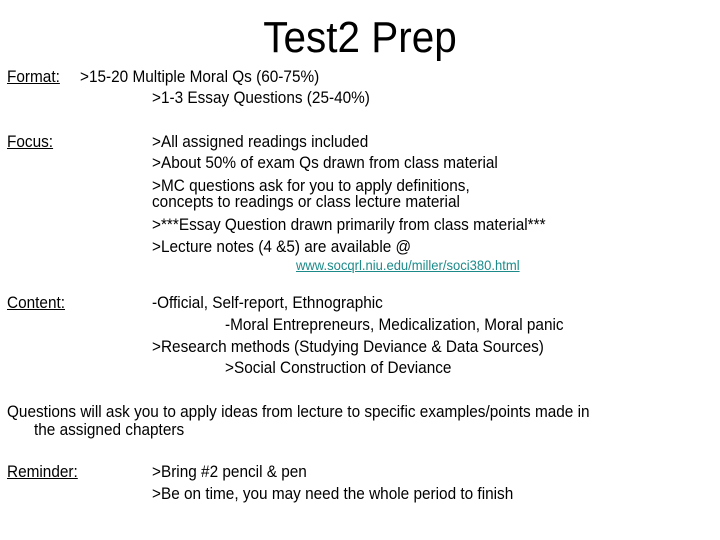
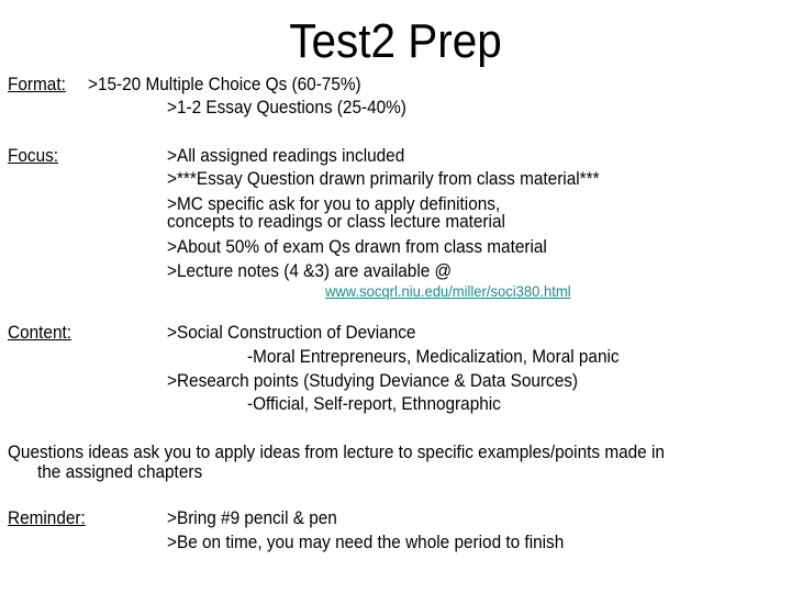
  Test2 Prep
  Format:
- >15-20 Multiple Moral Qs (60-75%)
+ >15-20 Multiple Choice Qs (60-75%)
- >1-3 Essay Questions (25-40%)
+ >1-2 Essay Questions (25-40%)
  Focus:
  >All assigned readings included
- >About 50% of exam Qs drawn from class material
+ >***Essay Question drawn primarily from class material***
- >MC questions ask for you to apply definitions,
+ >MC specific ask for you to apply definitions,
  concepts to readings or class lecture material
- >***Essay Question drawn primarily from class material***
+ >About 50% of exam Qs drawn from class material
- >Lecture notes (4 &5) are available @
+ >Lecture notes (4 &3) are available @
  www.socqrl.niu.edu/miller/soci380.html
  Content:
- -Official, Self-report, Ethnographic
+ >Social Construction of Deviance
  -Moral Entrepreneurs, Medicalization, Moral panic
- >Research methods (Studying Deviance & Data Sources)
+ >Research points (Studying Deviance & Data Sources)
- >Social Construction of Deviance
+ -Official, Self-report, Ethnographic
- Questions will ask you to apply ideas from lecture to specific examples/points made in
+ Questions ideas ask you to apply ideas from lecture to specific examples/points made in
  the assigned chapters
  Reminder:
- >Bring #2 pencil & pen
+ >Bring #9 pencil & pen
  >Be on time, you may need the whole period to finish
